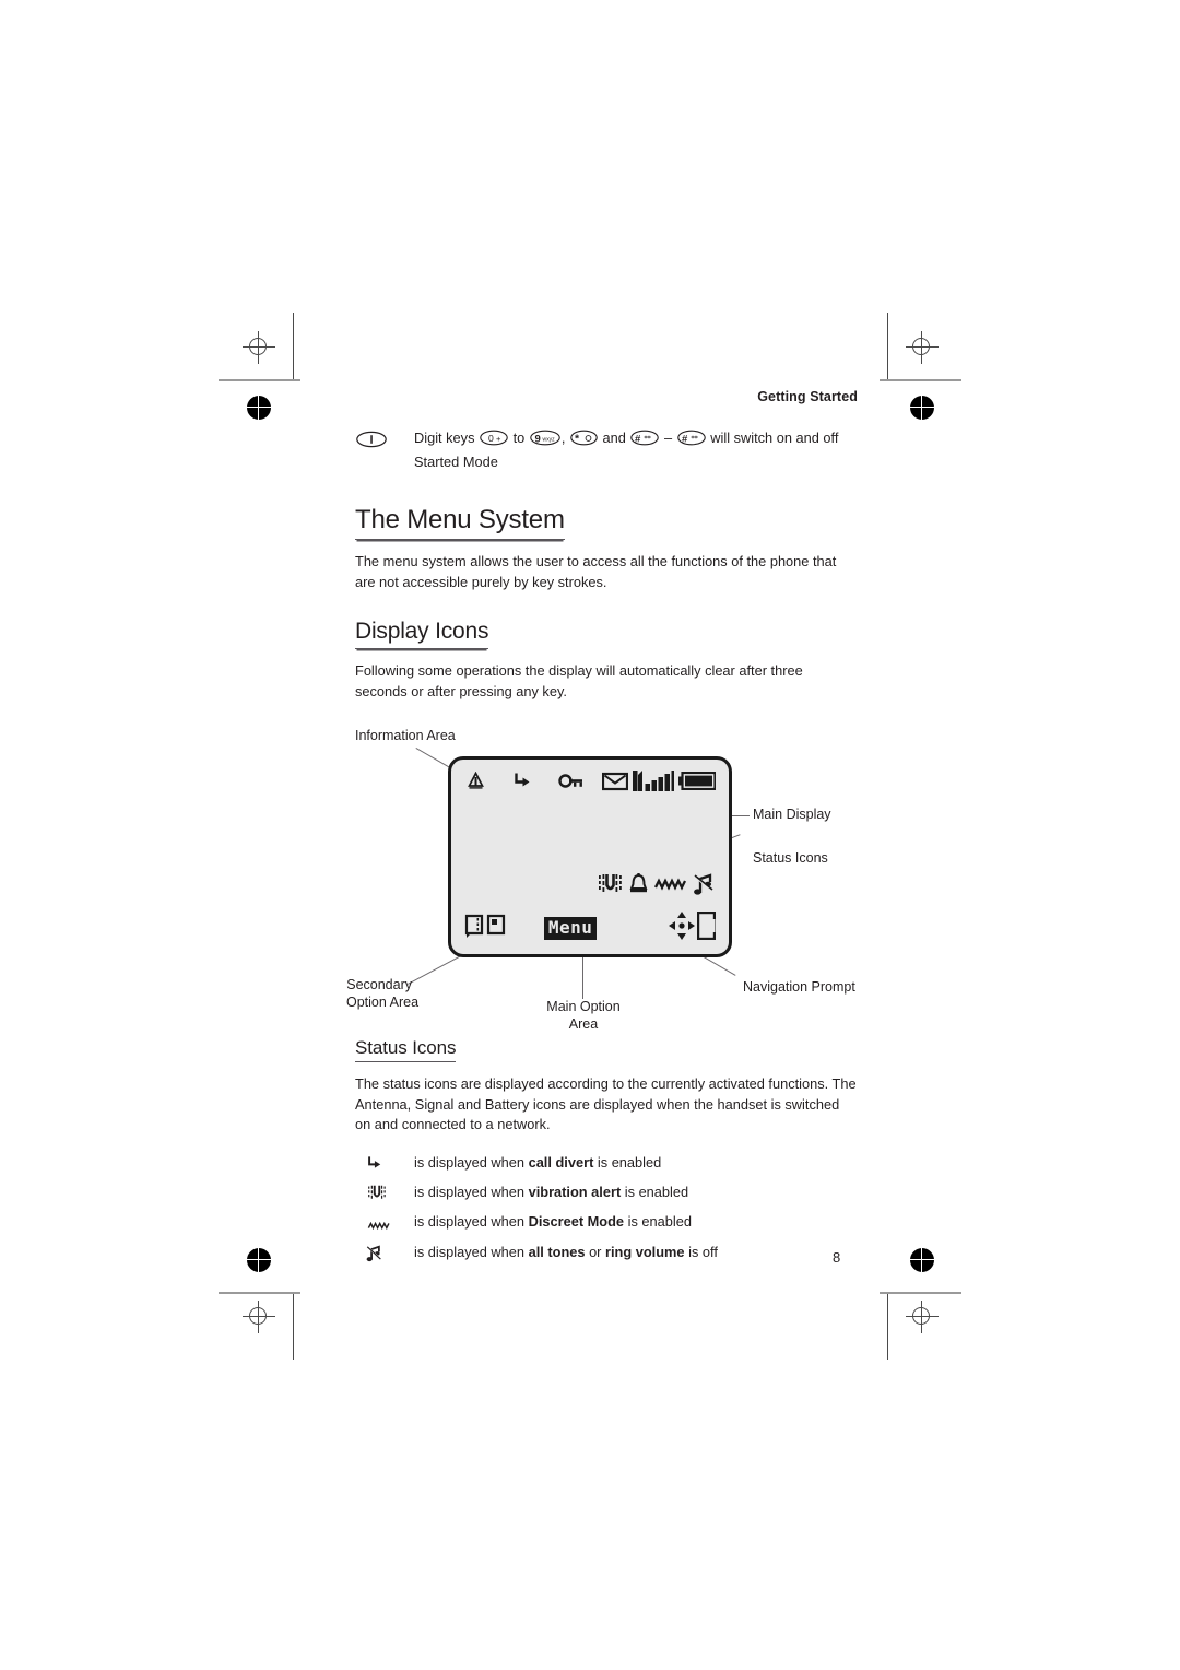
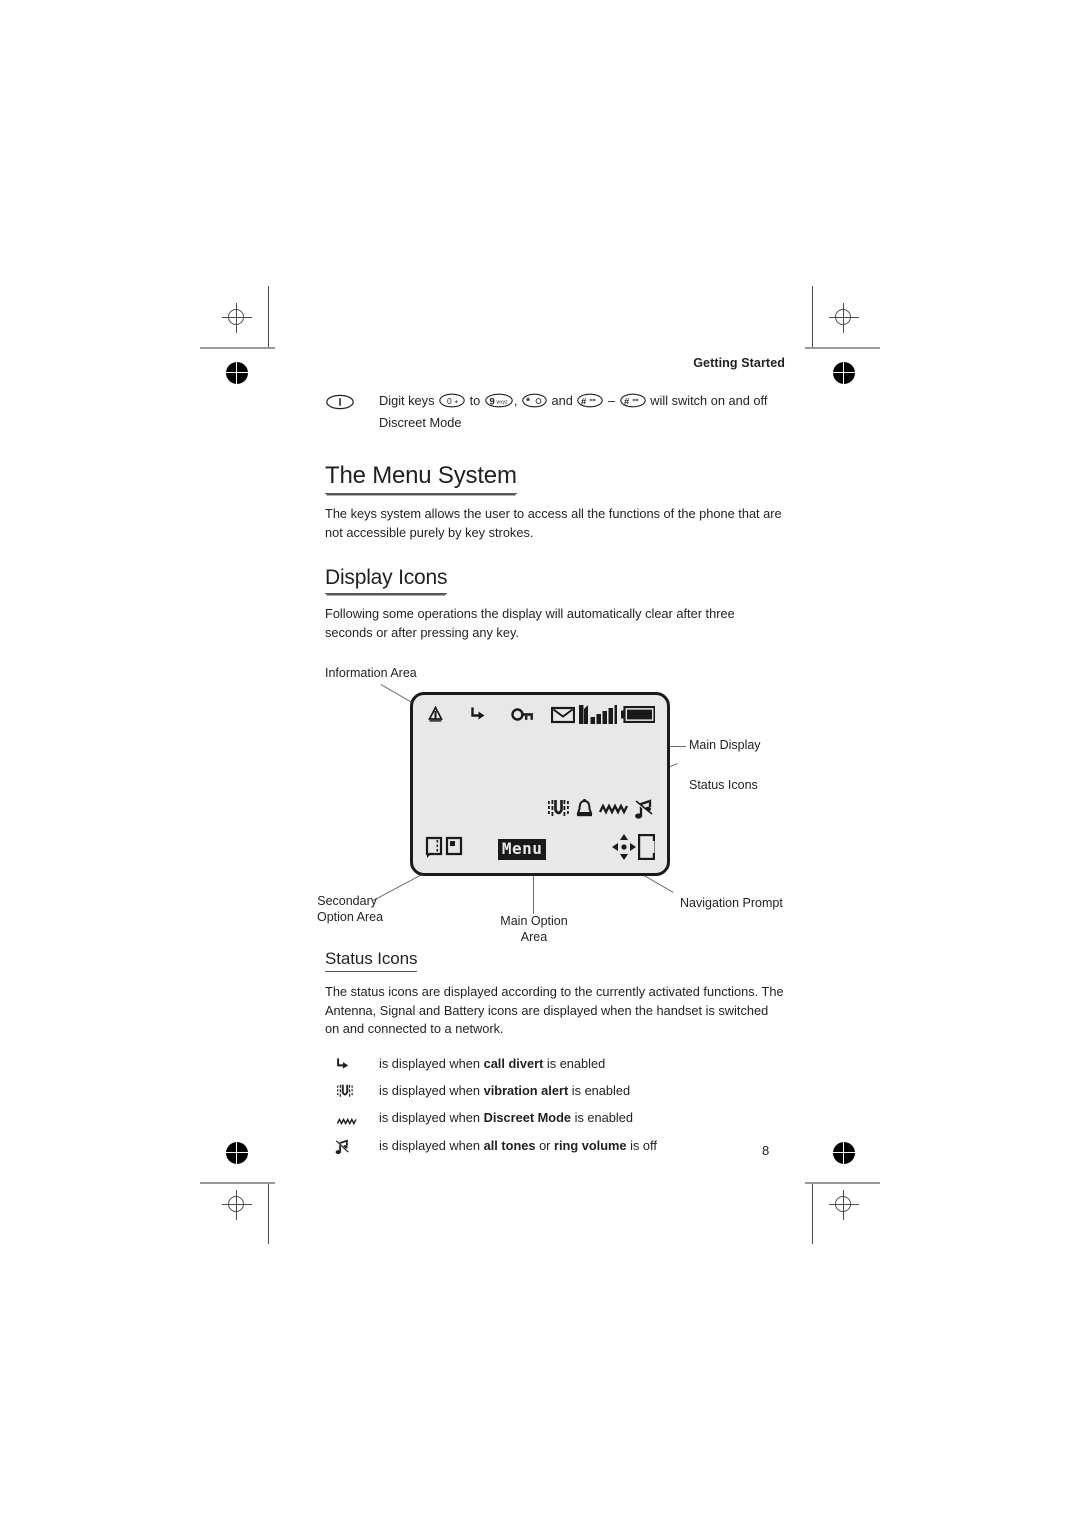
  Getting Started
  Digit keys
  0
  +
  to
  9
  ,
  *
  and
  #
  –
  #
- will switch on and off Started Mode
+ will switch on and off Discreet Mode
  The Menu System
- The menu system allows the user to access all the functions of the phone that are not accessible purely by key strokes.
+ The keys system allows the user to access all the functions of the phone that are not accessible purely by key strokes.
  Display Icons
  Following some operations the display will automatically clear after three seconds or after pressing any key.
  Information Area
  Main Display
  Status Icons
  Secondary
  Option Area
  Main Option
  Area
  Navigation Prompt
  Menu
  Status Icons
  The status icons are displayed according to the currently activated functions. The Antenna, Signal and Battery icons are displayed when the handset is switched on and connected to a network.
  is displayed when call divert is enabled
  is displayed when vibration alert is enabled
  is displayed when Discreet Mode is enabled
  is displayed when all tones or ring volume is off
  8
